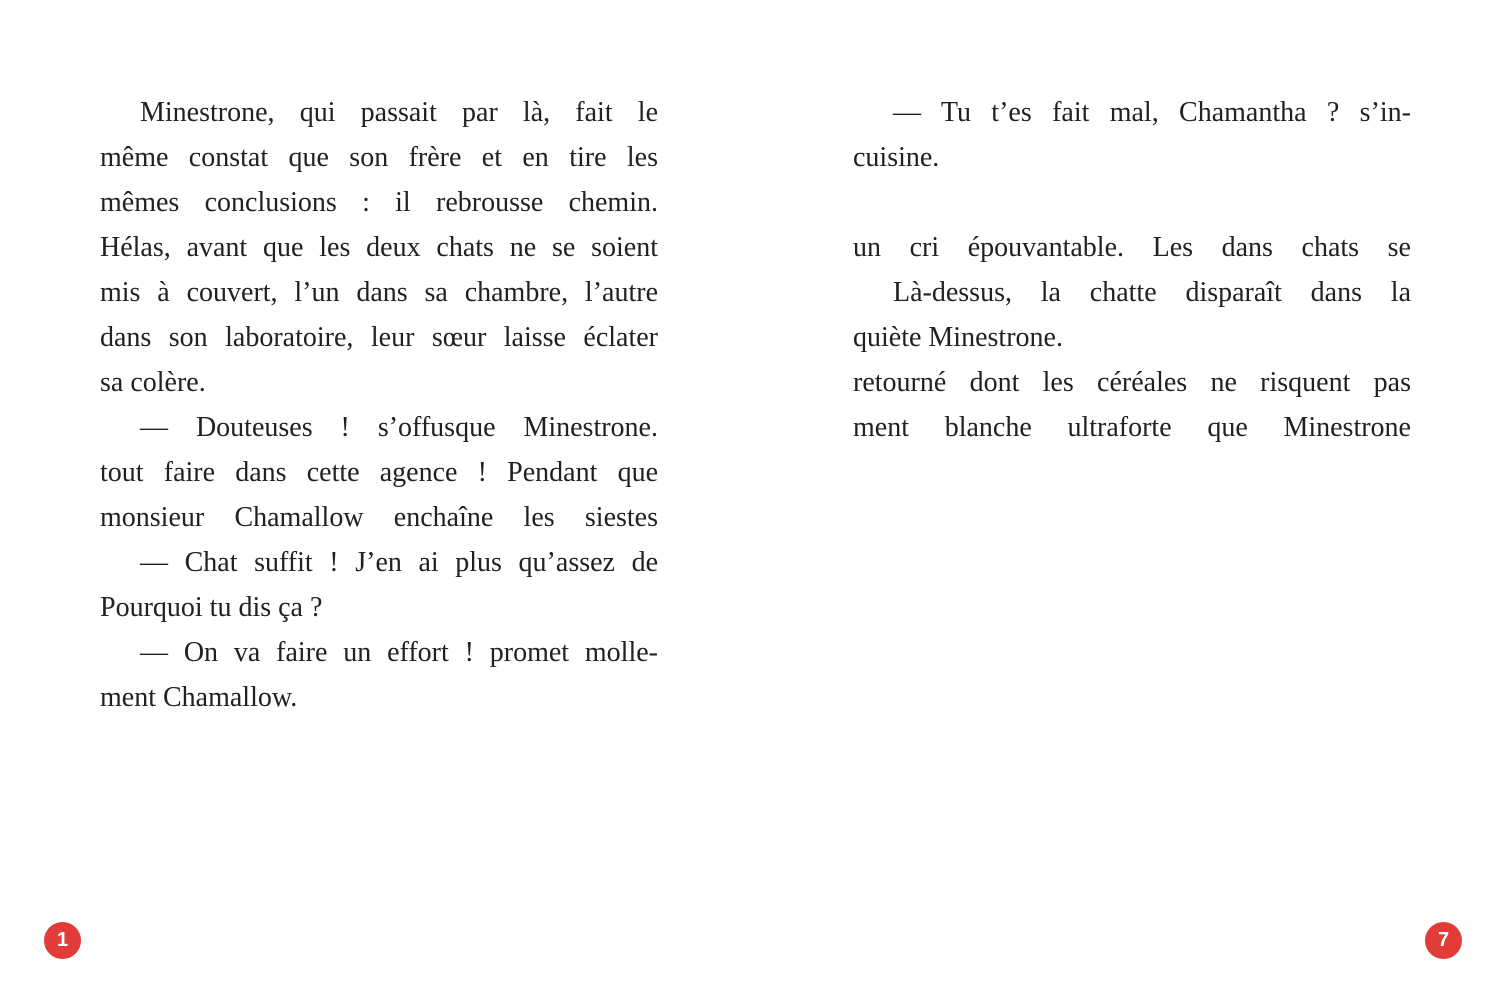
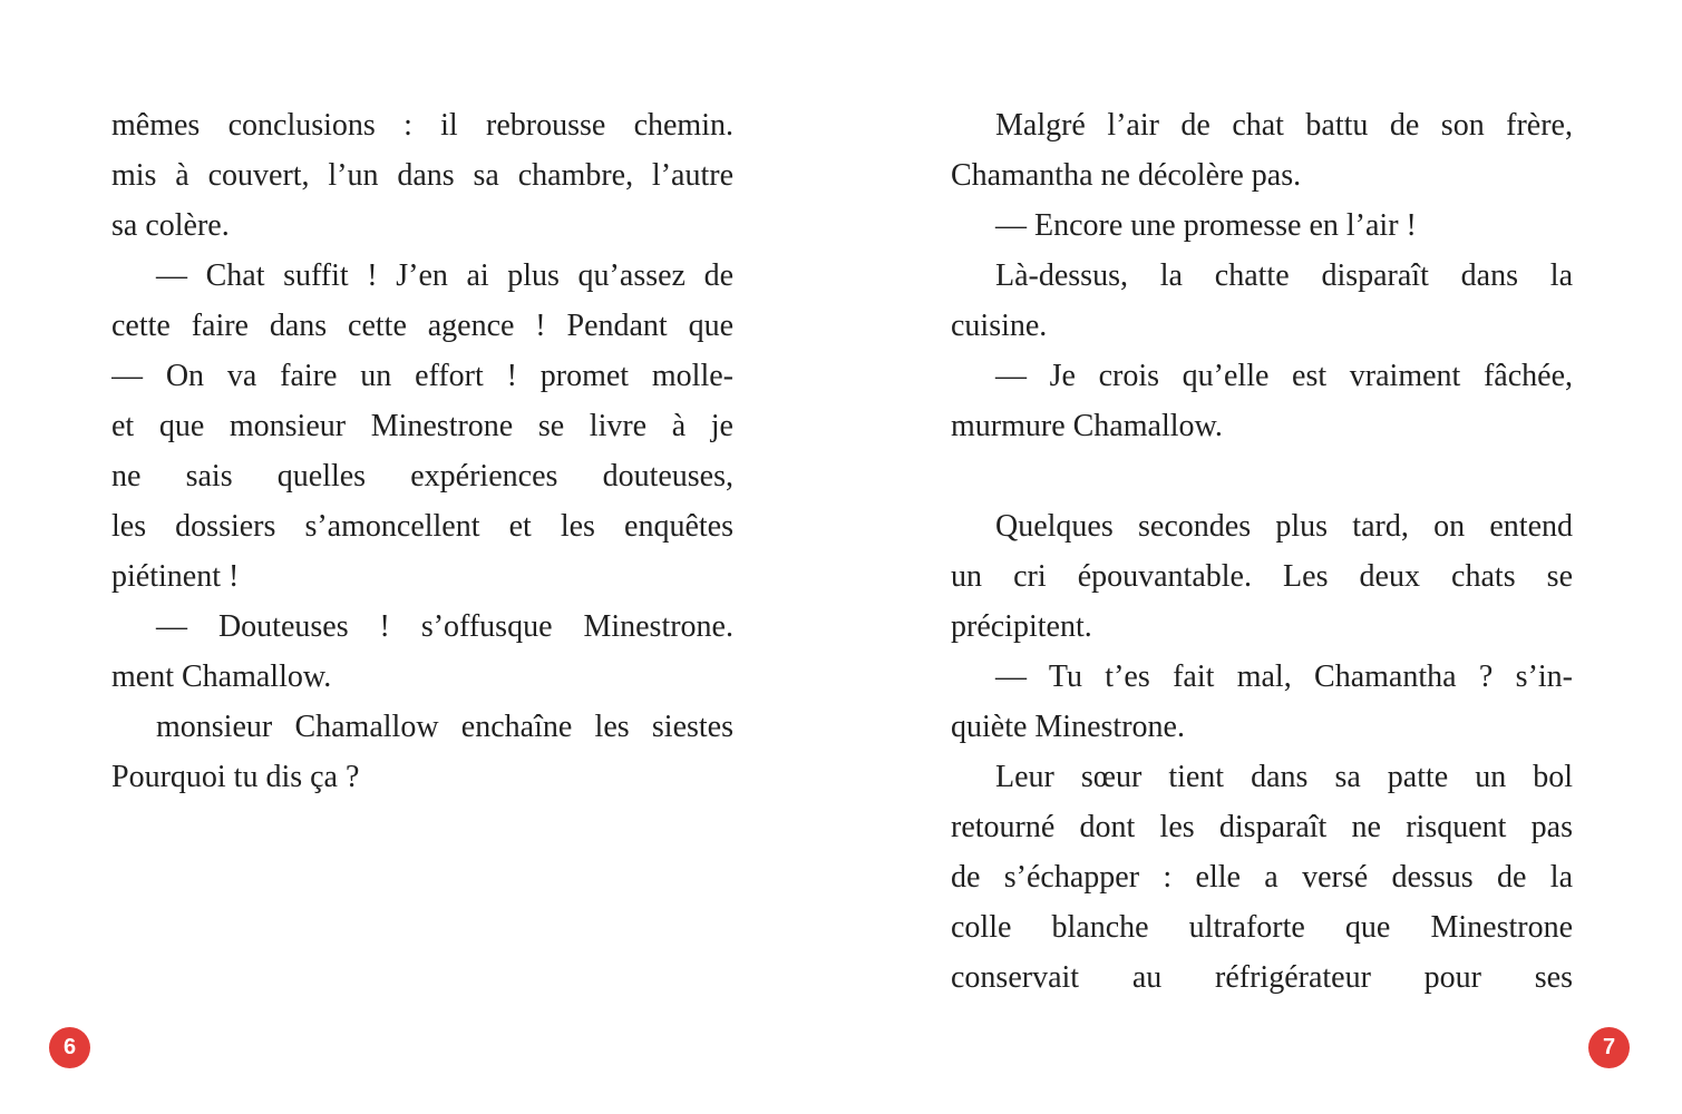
- Minestrone, qui passait par là, fait le
- même constat que son frère et en tire les
  mêmes conclusions : il rebrousse chemin.
- Hélas, avant que les deux chats ne se soient
  mis à couvert, l’un dans sa chambre, l’autre
- dans son laboratoire, leur sœur laisse éclater
  sa colère.
- — Douteuses ! s’offusque Minestrone.
+ — Chat suffit ! J’en ai plus qu’assez de
- tout faire dans cette agence ! Pendant que
+ cette faire dans cette agence ! Pendant que
- monsieur Chamallow enchaîne les siestes
+ — On va faire un effort ! promet molle-
+ et que monsieur Minestrone se livre à je
+ ne sais quelles expériences douteuses,
+ les dossiers s’amoncellent et les enquêtes
+ piétinent !
- — Chat suffit ! J’en ai plus qu’assez de
+ — Douteuses ! s’offusque Minestrone.
- Pourquoi tu dis ça ?
+ ment Chamallow.
- — On va faire un effort ! promet molle-
+ monsieur Chamallow enchaîne les siestes
- ment Chamallow.
+ Pourquoi tu dis ça ?
+ Malgré l’air de chat battu de son frère,
+ Chamantha ne décolère pas.
+ — Encore une promesse en l’air !
- — Tu t’es fait mal, Chamantha ? s’in-
+ Là-dessus, la chatte disparaît dans la
  cuisine.
+ — Je crois qu’elle est vraiment fâchée,
+ murmure Chamallow.
+ Quelques secondes plus tard, on entend
- un cri épouvantable. Les dans chats se
+ un cri épouvantable. Les deux chats se
+ précipitent.
- Là-dessus, la chatte disparaît dans la
+ — Tu t’es fait mal, Chamantha ? s’in-
  quiète Minestrone.
+ Leur sœur tient dans sa patte un bol
- retourné dont les céréales ne risquent pas
+ retourné dont les disparaît ne risquent pas
+ de s’échapper : elle a versé dessus de la
- ment blanche ultraforte que Minestrone
+ colle blanche ultraforte que Minestrone
+ conservait au réfrigérateur pour ses
- 1
+ 6
  7
